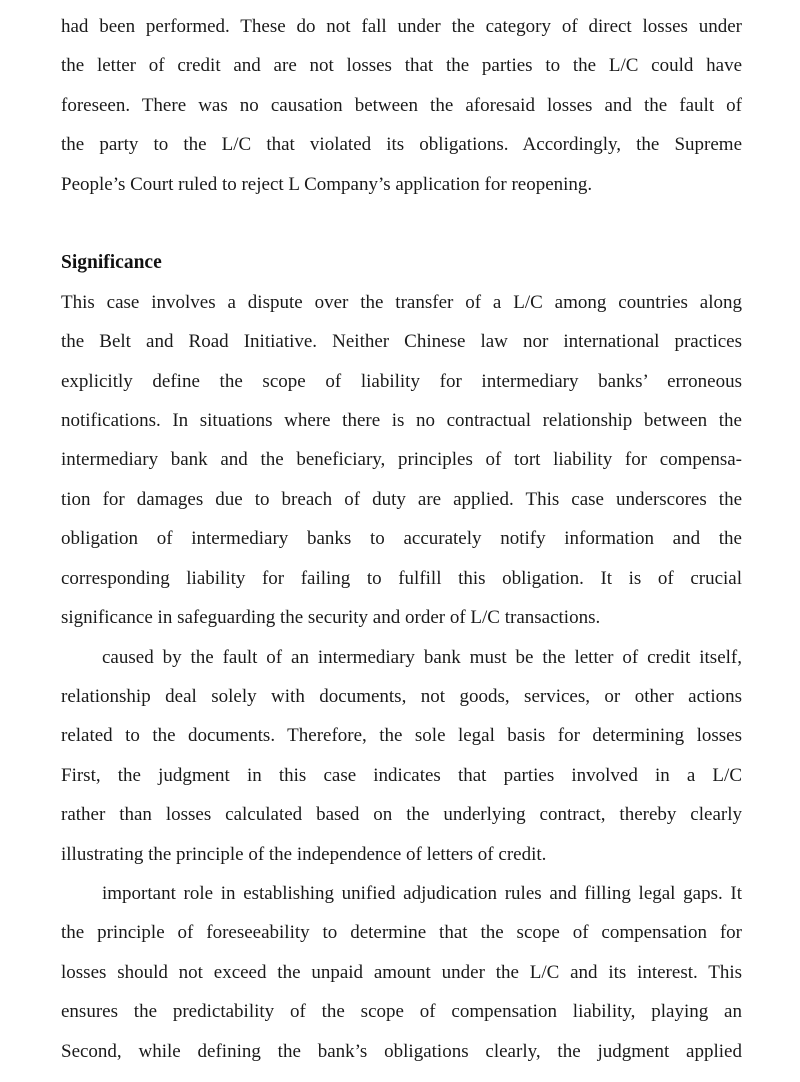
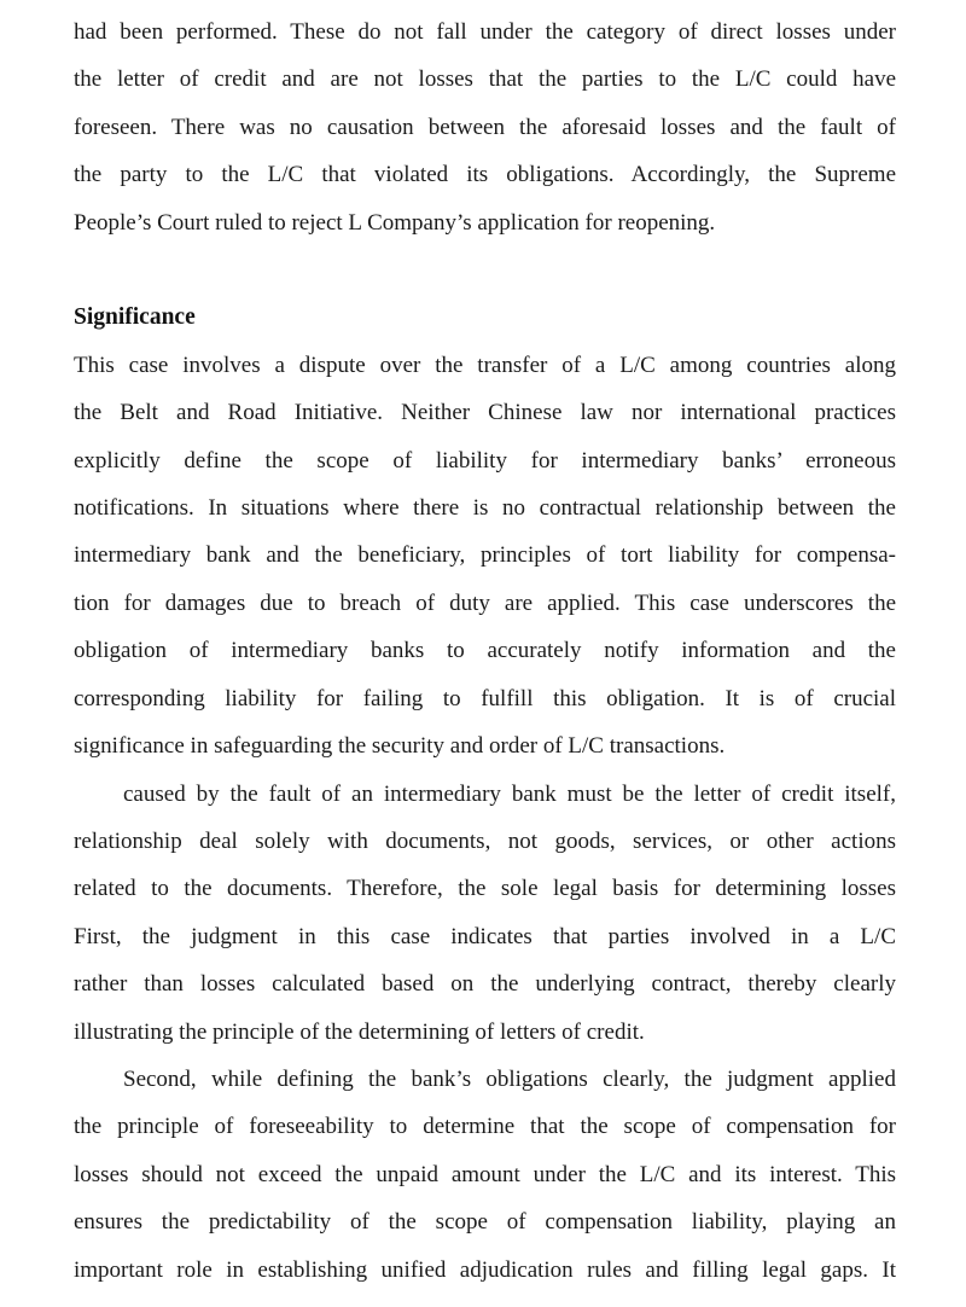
  had been performed. These do not fall under the category of direct losses under
  the letter of credit and are not losses that the parties to the L/C could have
  foreseen. There was no causation between the aforesaid losses and the fault of
  the party to the L/C that violated its obligations. Accordingly, the Supreme
  People’s Court ruled to reject L Company’s application for reopening.
  Significance
  This case involves a dispute over the transfer of a L/C among countries along
  the Belt and Road Initiative. Neither Chinese law nor international practices
  explicitly define the scope of liability for intermediary banks’ erroneous
  notifications. In situations where there is no contractual relationship between the
  intermediary bank and the beneficiary, principles of tort liability for compensa-
  tion for damages due to breach of duty are applied. This case underscores the
  obligation of intermediary banks to accurately notify information and the
  corresponding liability for failing to fulfill this obligation. It is of crucial
  significance in safeguarding the security and order of L/C transactions.
  caused by the fault of an intermediary bank must be the letter of credit itself,
  relationship deal solely with documents, not goods, services, or other actions
  related to the documents. Therefore, the sole legal basis for determining losses
  First, the judgment in this case indicates that parties involved in a L/C
  rather than losses calculated based on the underlying contract, thereby clearly
- illustrating the principle of the independence of letters of credit.
+ illustrating the principle of the determining of letters of credit.
- important role in establishing unified adjudication rules and filling legal gaps. It
+ Second, while defining the bank’s obligations clearly, the judgment applied
  the principle of foreseeability to determine that the scope of compensation for
  losses should not exceed the unpaid amount under the L/C and its interest. This
  ensures the predictability of the scope of compensation liability, playing an
- Second, while defining the bank’s obligations clearly, the judgment applied
+ important role in establishing unified adjudication rules and filling legal gaps. It
